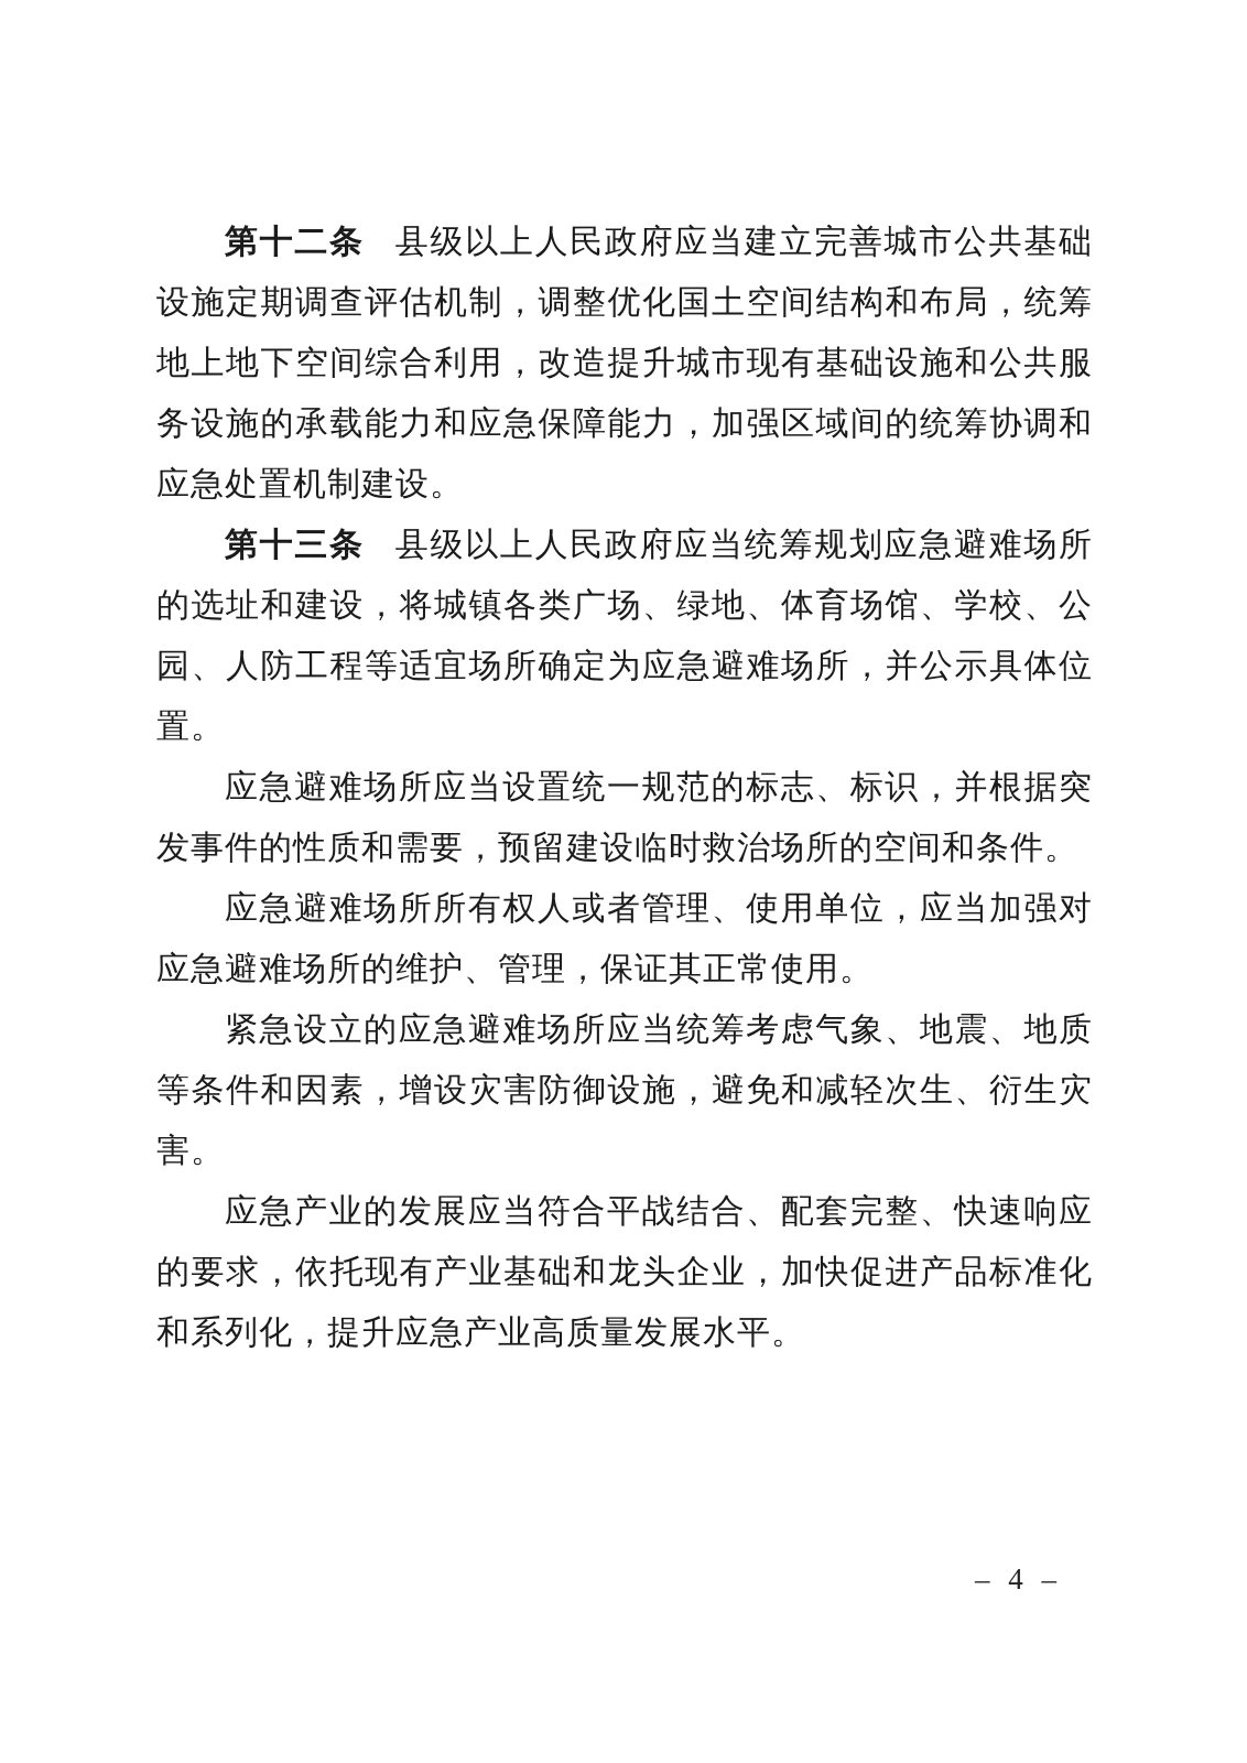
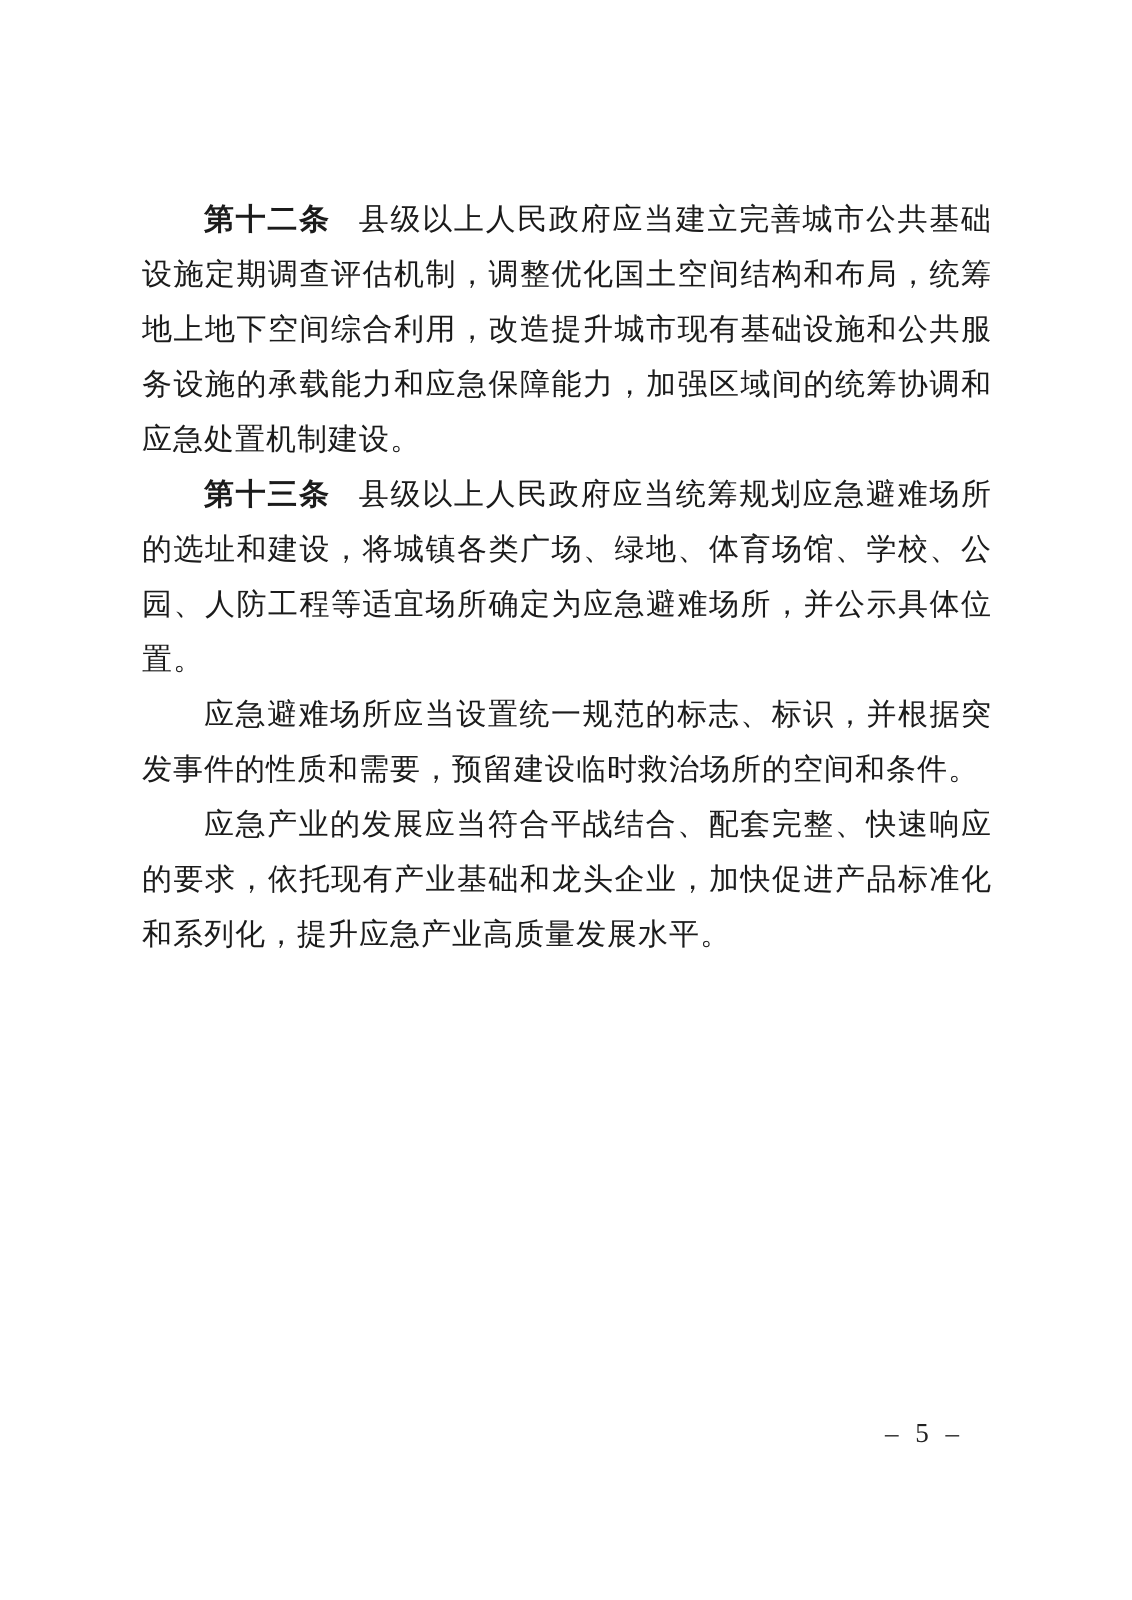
  第十二条 县级以上人民政府应当建立完善城市公共基础设施定期调查评估机制，调整优化国土空间结构和布局，统筹地上地下空间综合利用，改造提升城市现有基础设施和公共服务设施的承载能力和应急保障能力，加强区域间的统筹协调和应急处置机制建设。
  第十三条 县级以上人民政府应当统筹规划应急避难场所的选址和建设，将城镇各类广场、绿地、体育场馆、学校、公园、人防工程等适宜场所确定为应急避难场所，并公示具体位置。
  应急避难场所应当设置统一规范的标志、标识，并根据突发事件的性质和需要，预留建设临时救治场所的空间和条件。
- 应急避难场所所有权人或者管理、使用单位，应当加强对应急避难场所的维护、管理，保证其正常使用。
- 紧急设立的应急避难场所应当统筹考虑气象、地震、地质等条件和因素，增设灾害防御设施，避免和减轻次生、衍生灾害。
  应急产业的发展应当符合平战结合、配套完整、快速响应的要求，依托现有产业基础和龙头企业，加快促进产品标准化和系列化，提升应急产业高质量发展水平。
- – 4 –
+ – 5 –
